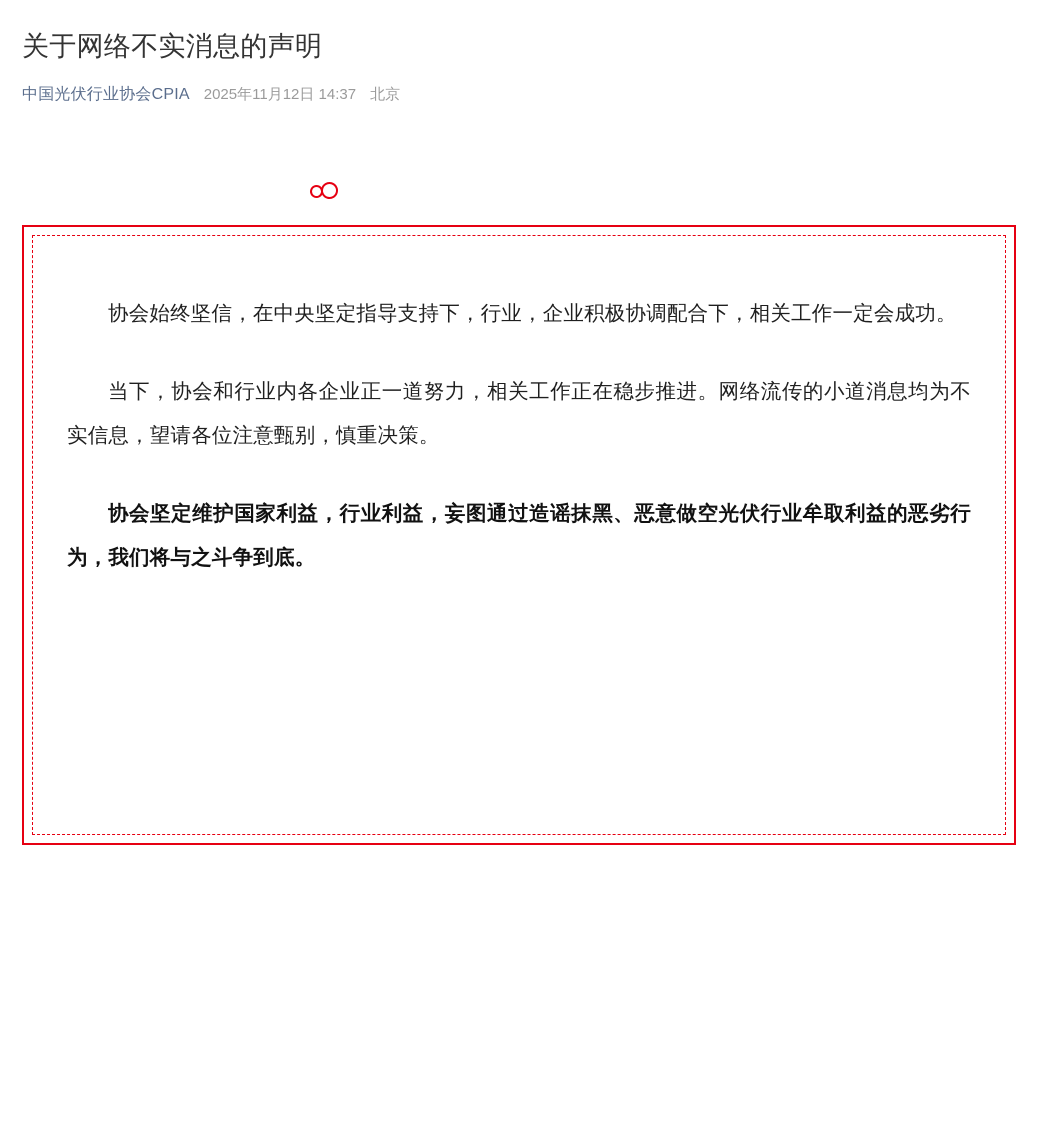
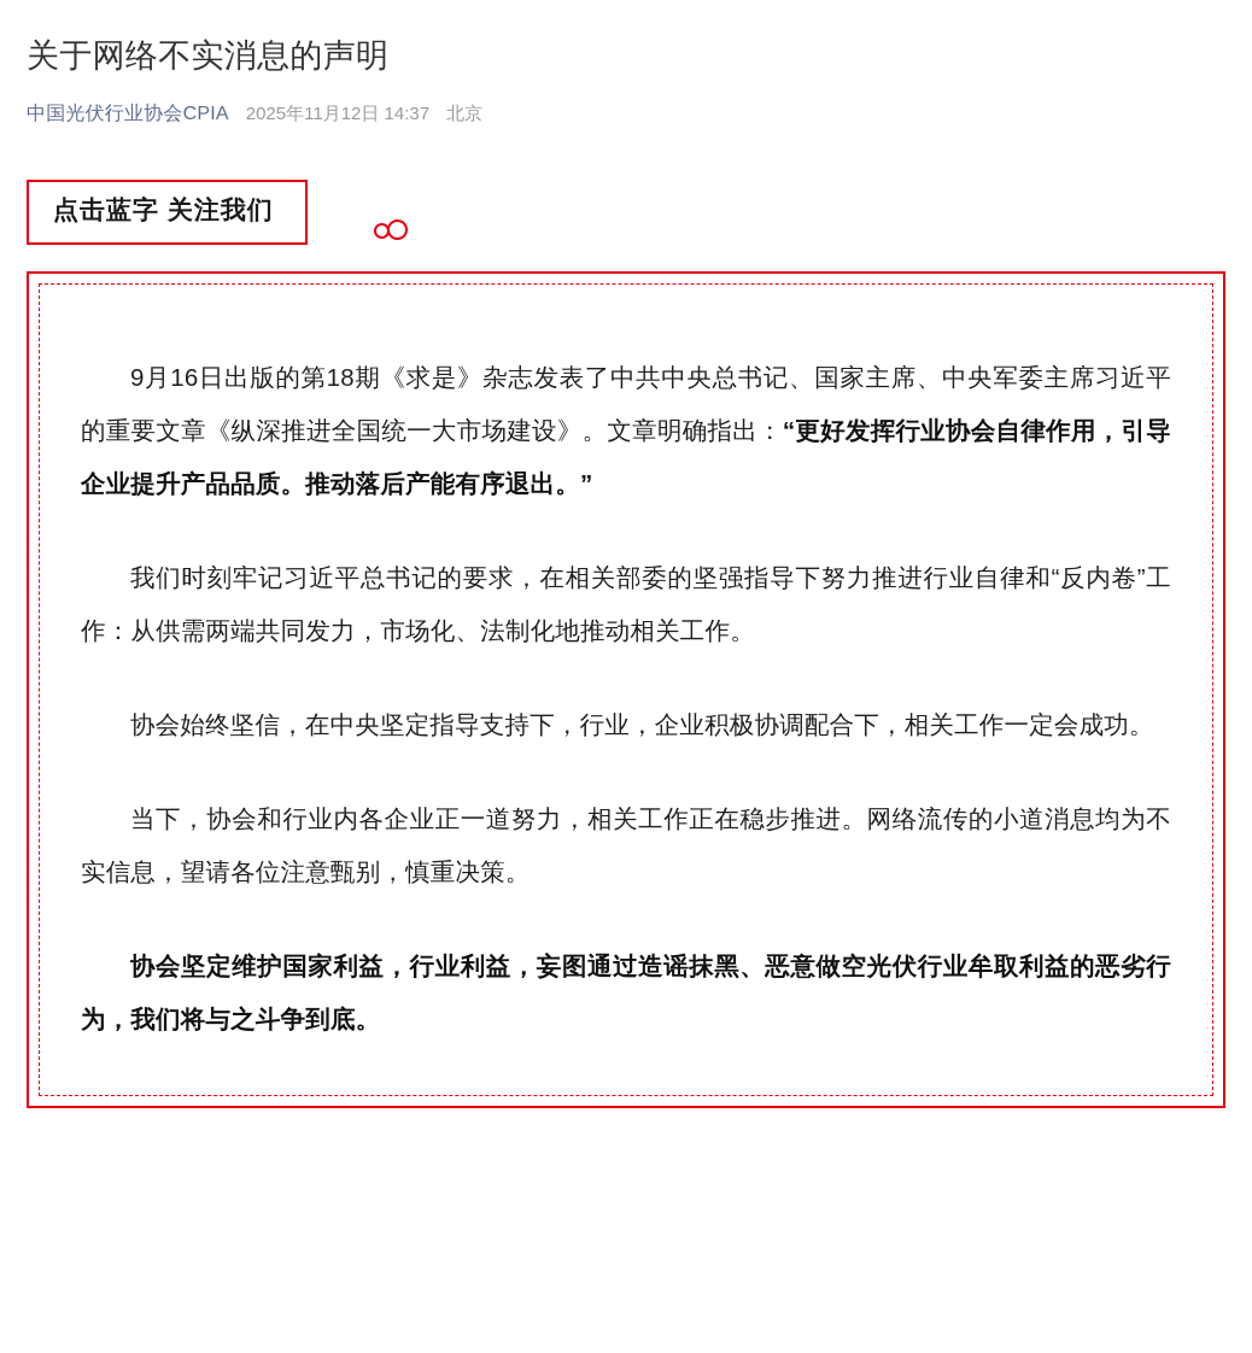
  关于网络不实消息的声明
  中国光伏行业协会CPIA
  2025年11月12日 14:37
  北京
+ 点击蓝字 关注我们
+ 9月16日出版的第18期《求是》杂志发表了中共中央总书记、国家主席、中央军委主席习近平的重要文章《纵深推进全国统一大市场建设》。文章明确指出：“更好发挥行业协会自律作用，引导企业提升产品品质。推动落后产能有序退出。”
+ 我们时刻牢记习近平总书记的要求，在相关部委的坚强指导下努力推进行业自律和“反内卷”工作：从供需两端共同发力，市场化、法制化地推动相关工作。
  协会始终坚信，在中央坚定指导支持下，行业，企业积极协调配合下，相关工作一定会成功。
  当下，协会和行业内各企业正一道努力，相关工作正在稳步推进。网络流传的小道消息均为不实信息，望请各位注意甄别，慎重决策。
  协会坚定维护国家利益，行业利益，妄图通过造谣抹黑、恶意做空光伏行业牟取利益的恶劣行为，我们将与之斗争到底。
